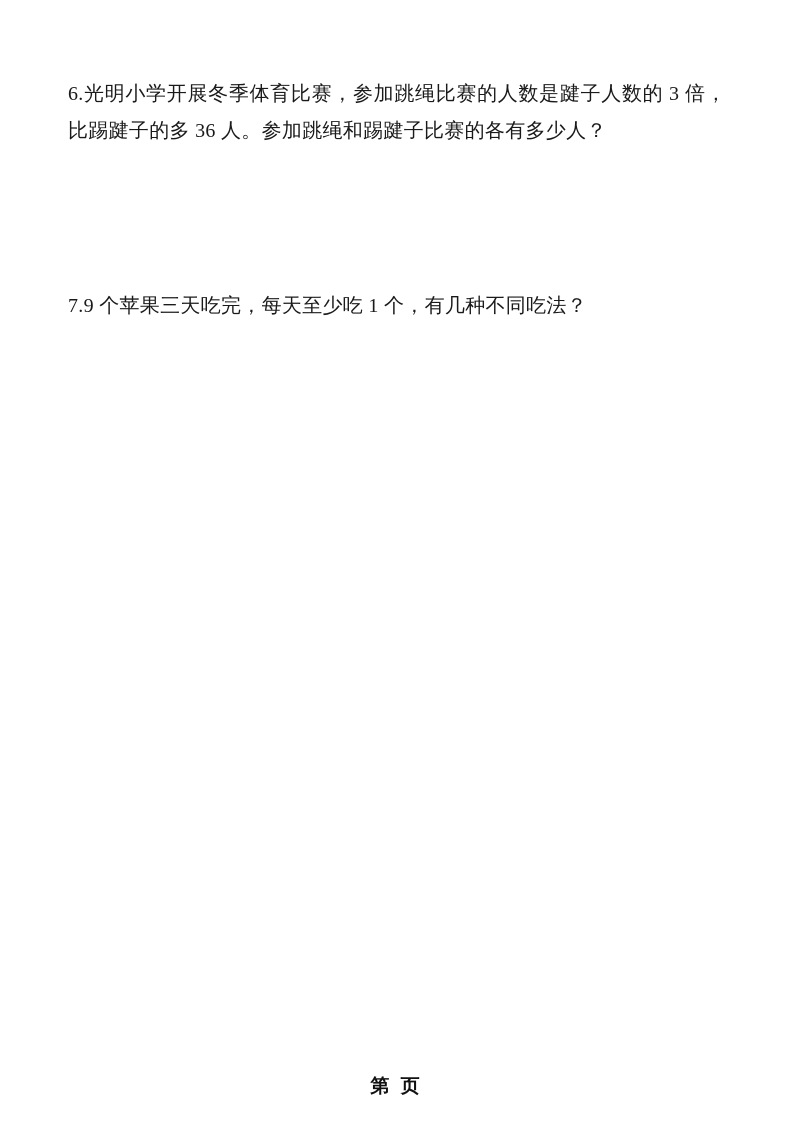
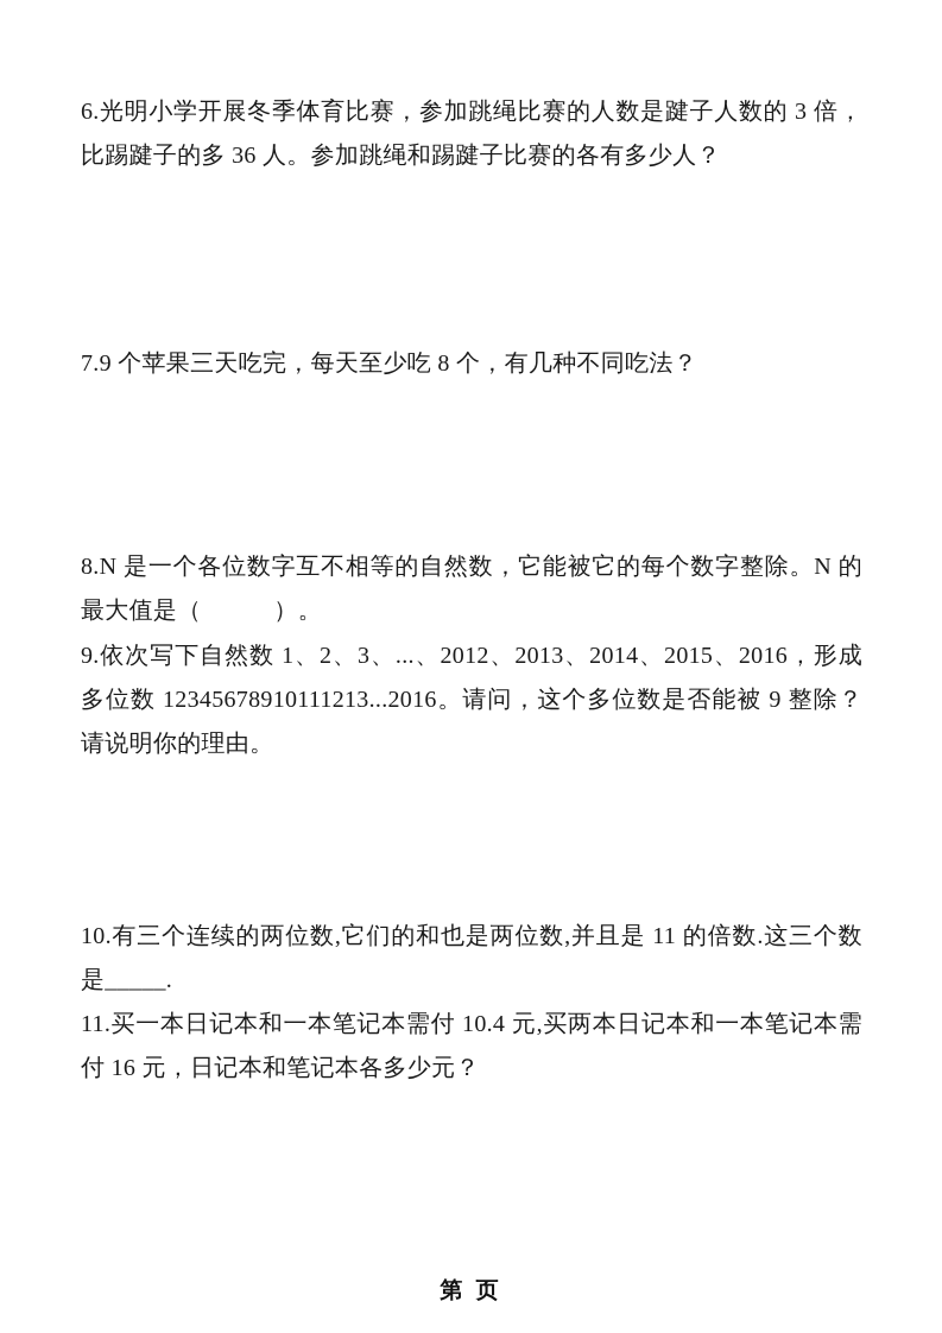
  6.光明小学开展冬季体育比赛，参加跳绳比赛的人数是踺子人数的 3 倍，比踢踺子的多 36 人。参加跳绳和踢踺子比赛的各有多少人？
- 7.9 个苹果三天吃完，每天至少吃 1 个，有几种不同吃法？
+ 7.9 个苹果三天吃完，每天至少吃 8 个，有几种不同吃法？
+ 8.N 是一个各位数字互不相等的自然数，它能被它的每个数字整除。N 的最大值是（ ）。
+ 9.依次写下自然数 1、2、3、...、2012、2013、2014、2015、2016，形成多位数 12345678910111213...2016。请问，这个多位数是否能被 9 整除？请说明你的理由。
+ 10.有三个连续的两位数,它们的和也是两位数,并且是 11 的倍数.这三个数是_____.
+ 11.买一本日记本和一本笔记本需付 10.4 元,买两本日记本和一本笔记本需付 16 元，日记本和笔记本各多少元？
  第 页
